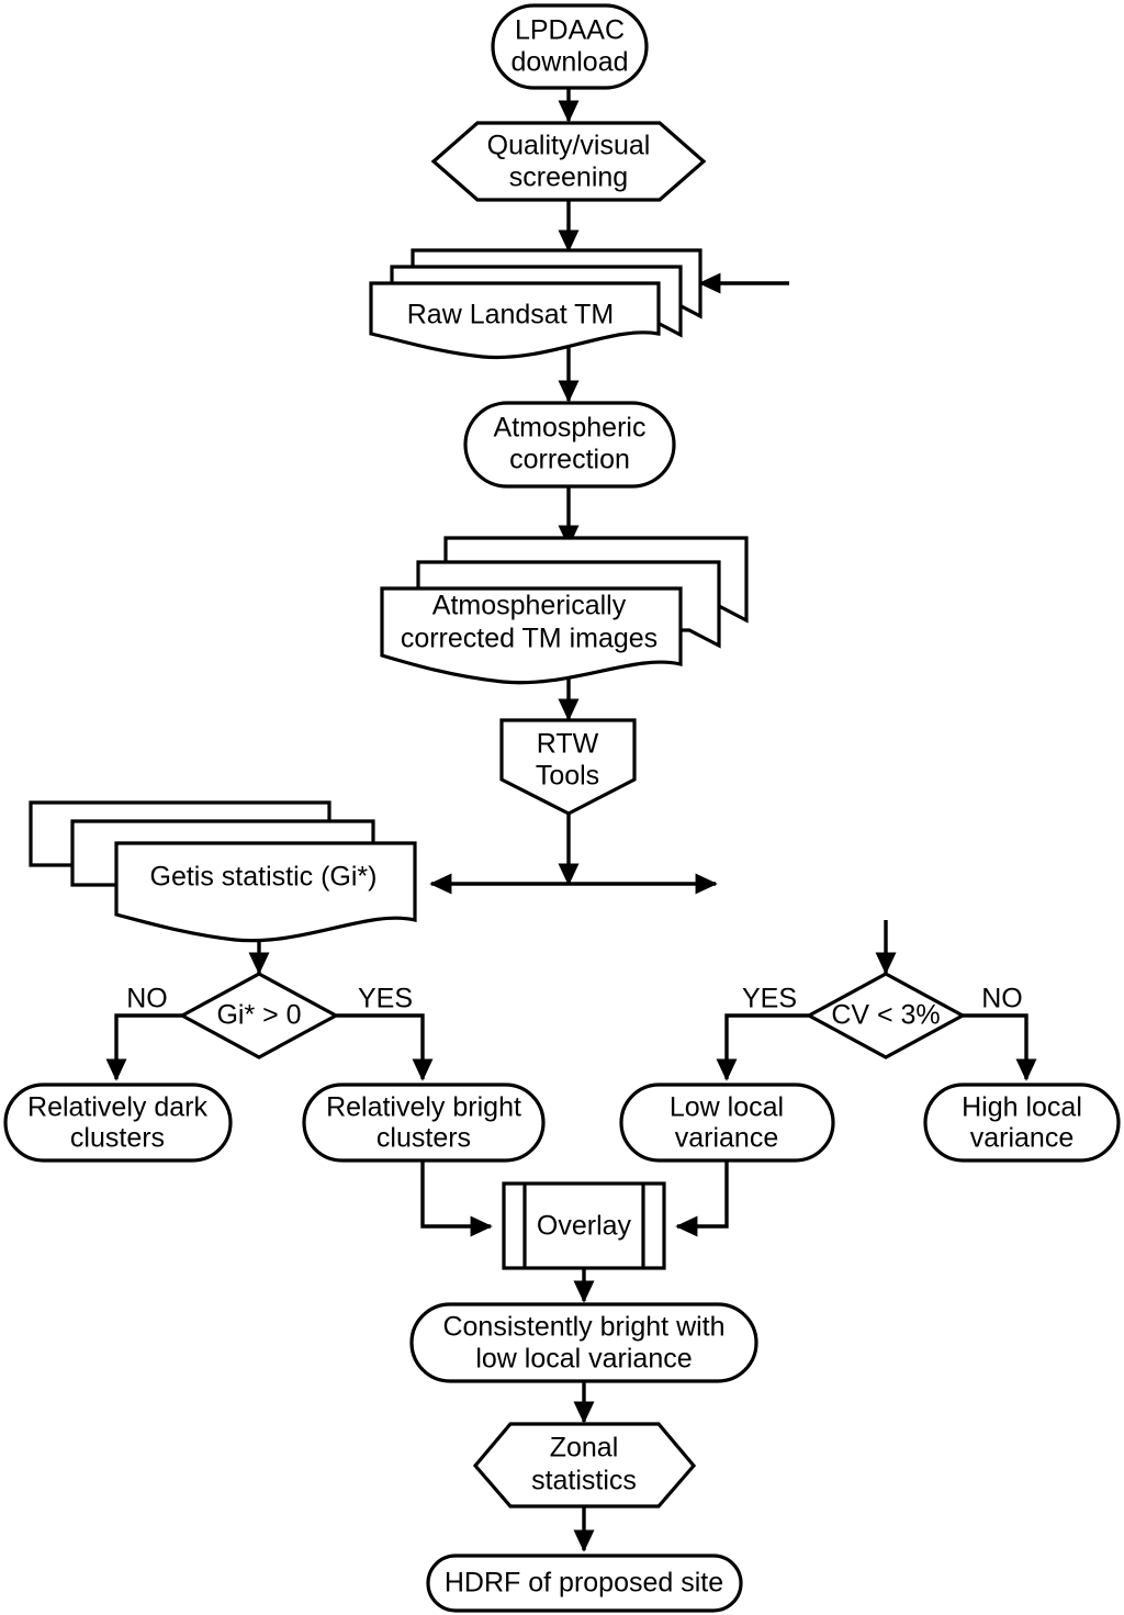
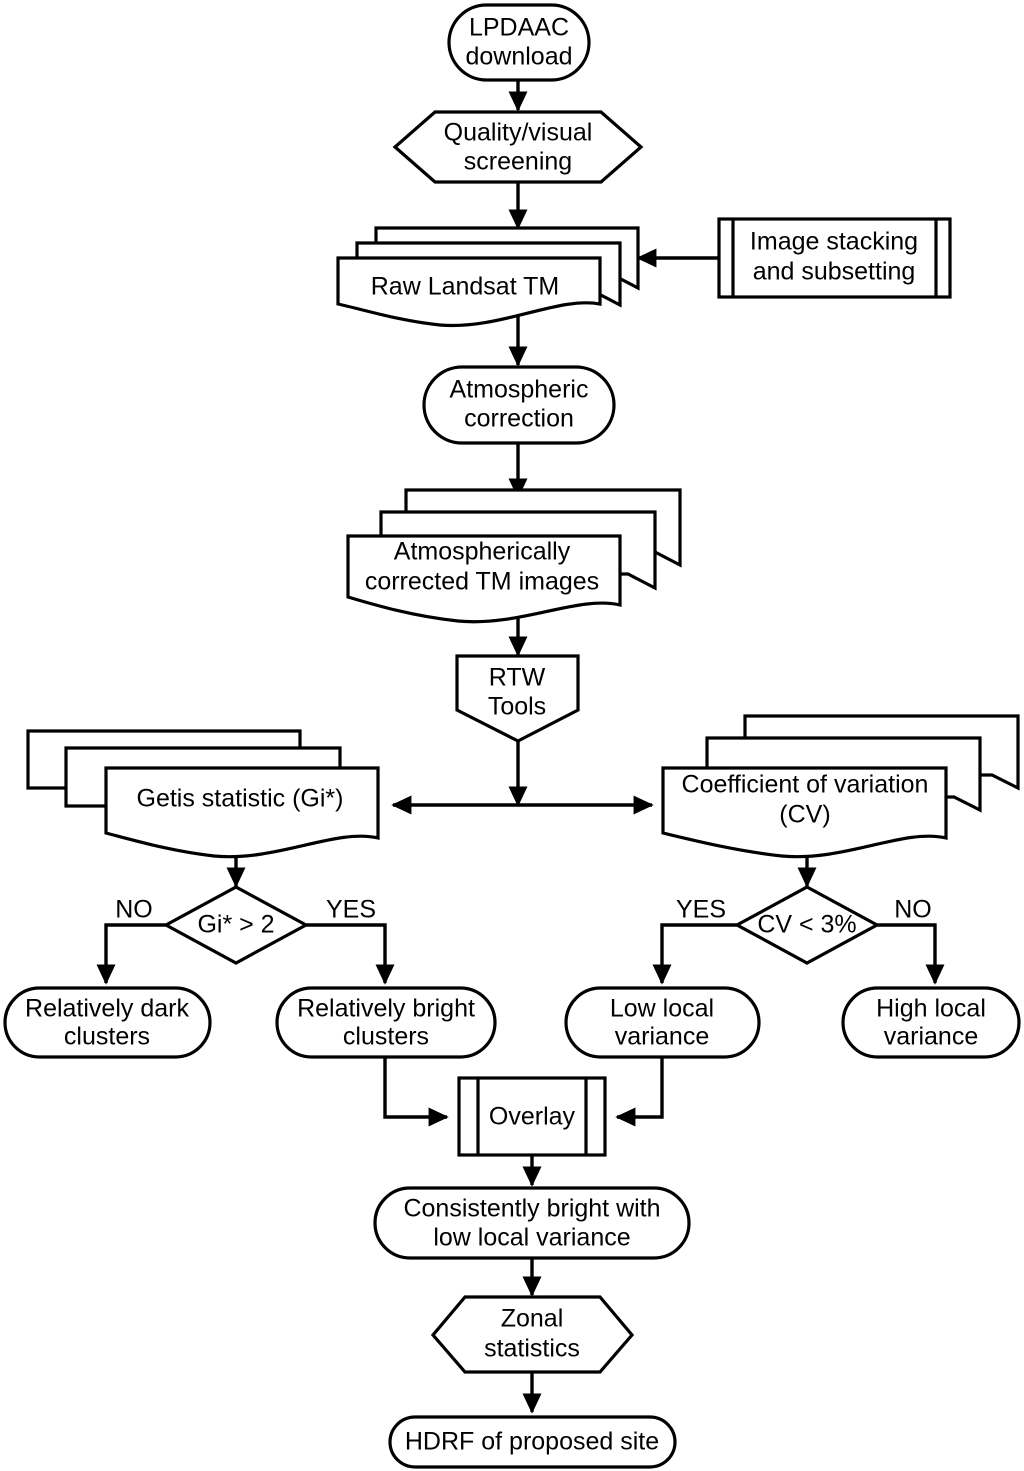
  LPDAAC
  download
  Quality/visual
  screening
  Raw Landsat TM
+ Image stacking
+ and subsetting
  Atmospheric
  correction
  Atmospherically
  corrected TM images
  RTW
  Tools
  Getis statistic (Gi*)
+ Coefficient of variation
+ (CV)
- Gi* > 0
+ Gi* > 2
  NO
  YES
  CV < 3%
  YES
  NO
  Relatively dark
  clusters
  Relatively bright
  clusters
  Low local
  variance
  High local
  variance
  Overlay
  Consistently bright with
  low local variance
  Zonal
  statistics
  HDRF of proposed site
